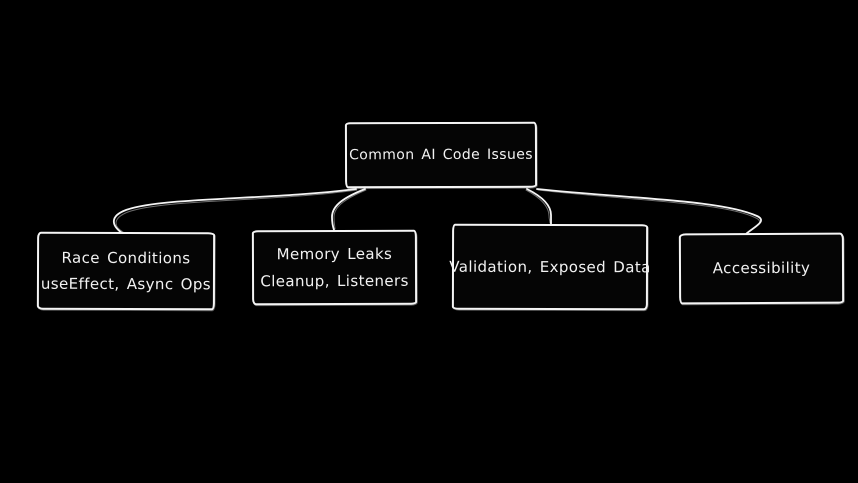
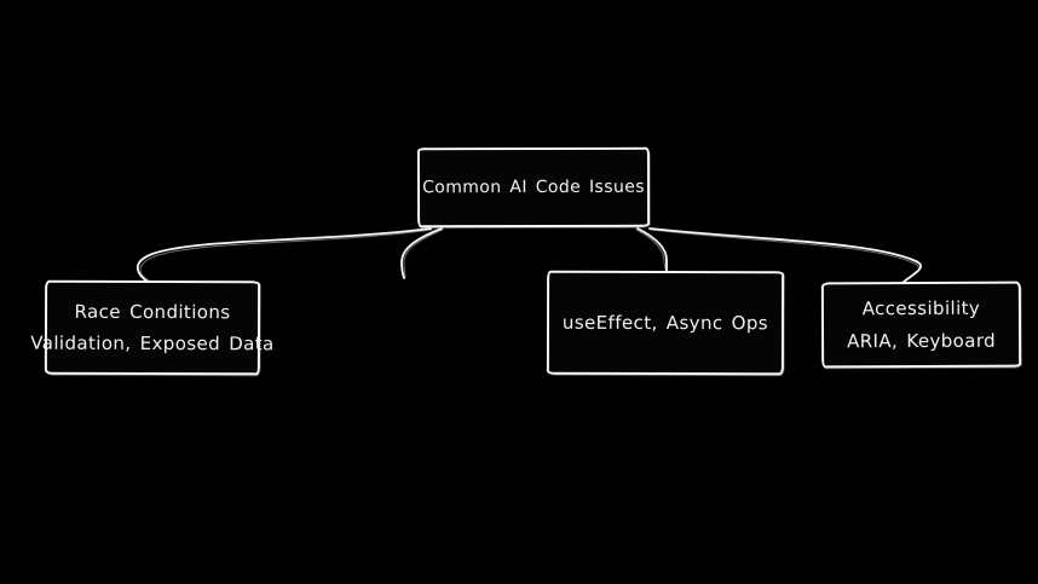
  Common AI Code Issues
  Race Conditions
- useEffect, Async Ops
+ Validation, Exposed Data
- Memory Leaks
- Cleanup, Listeners
- Validation, Exposed Data
+ useEffect, Async Ops
  Accessibility
+ ARIA, Keyboard
